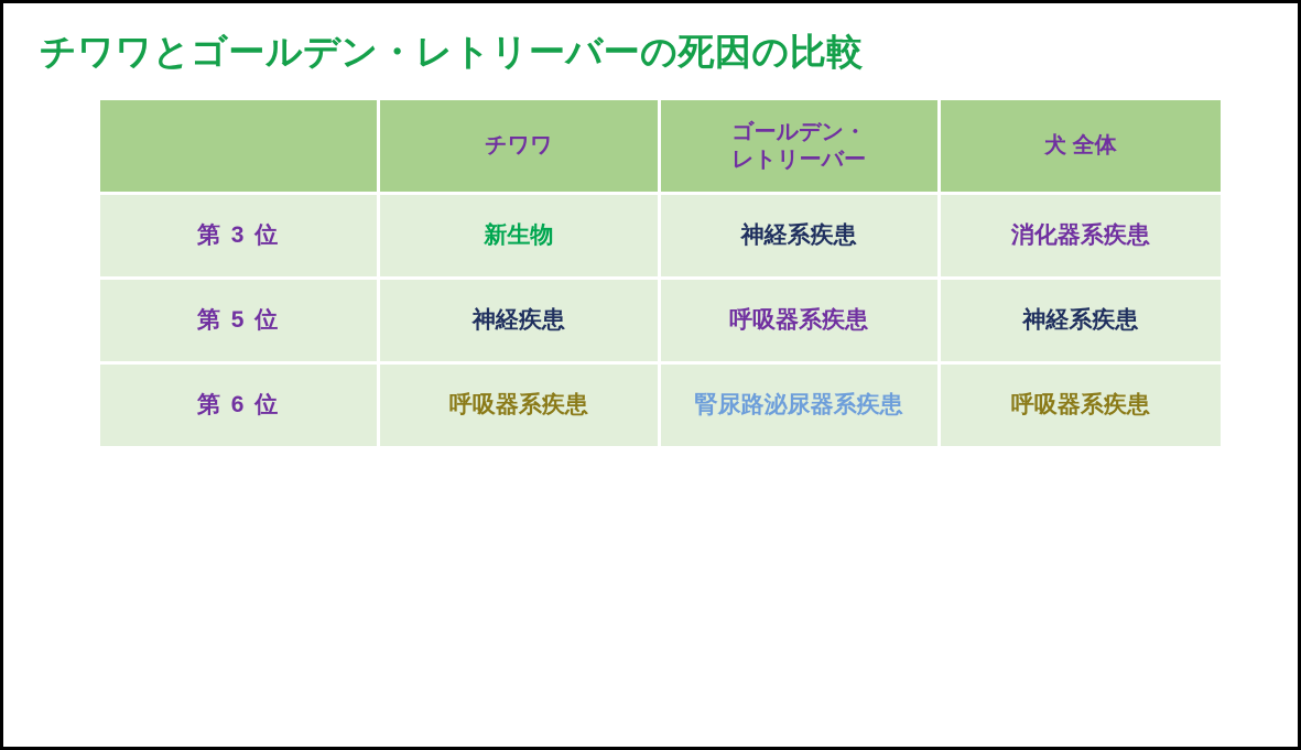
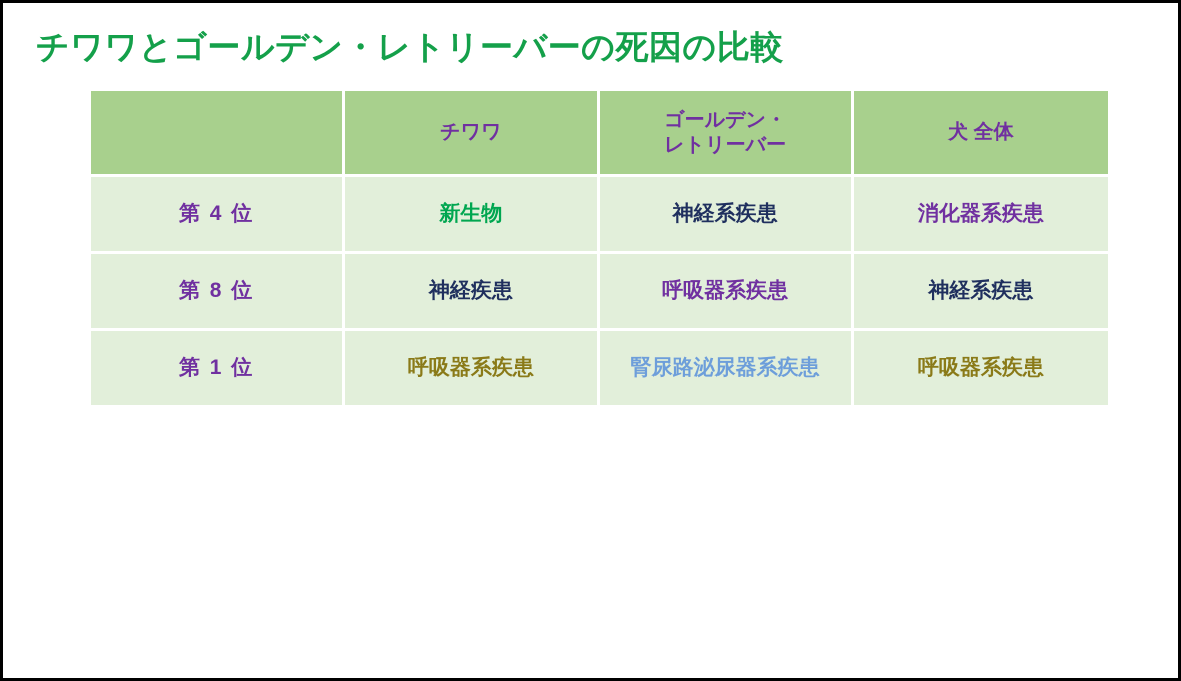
  チワワとゴールデン・レトリーバーの死因の比較
  	チワワ	ゴールデン・ レトリーバー	犬 全体
- 第 3 位	新生物	神経系疾患	消化器系疾患
+ 第 4 位	新生物	神経系疾患	消化器系疾患
- 第 5 位	神経疾患	呼吸器系疾患	神経系疾患
+ 第 8 位	神経疾患	呼吸器系疾患	神経系疾患
- 第 6 位	呼吸器系疾患	腎尿路泌尿器系疾患	呼吸器系疾患
+ 第 1 位	呼吸器系疾患	腎尿路泌尿器系疾患	呼吸器系疾患
